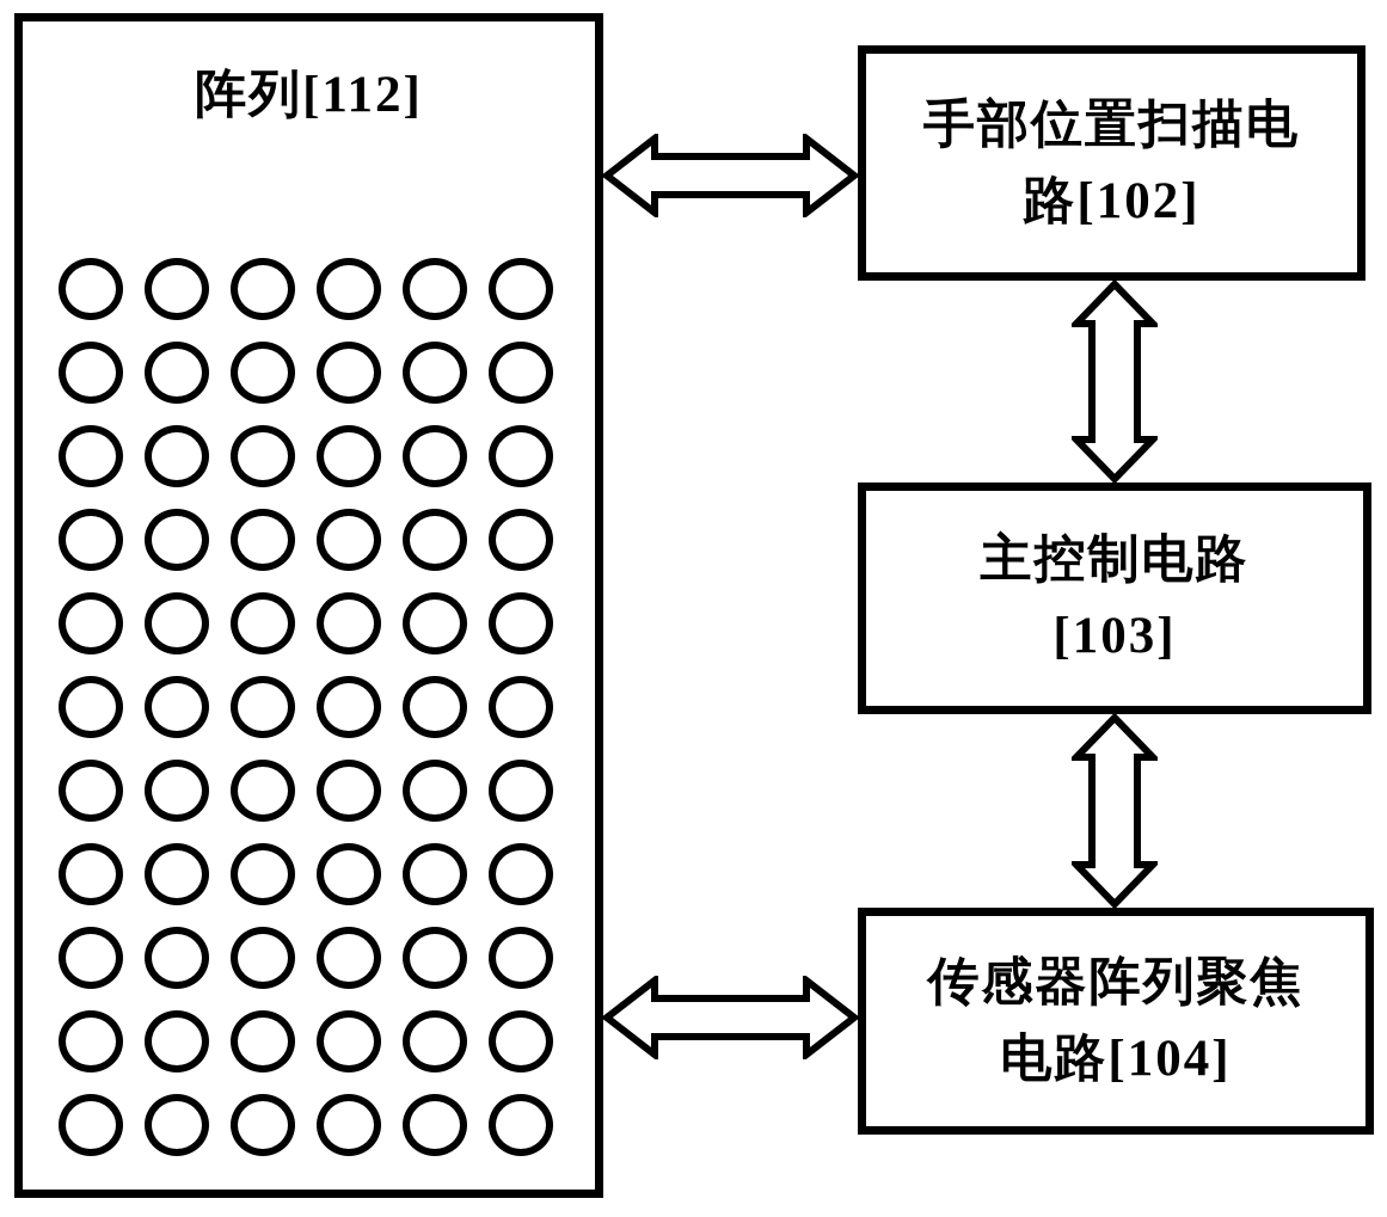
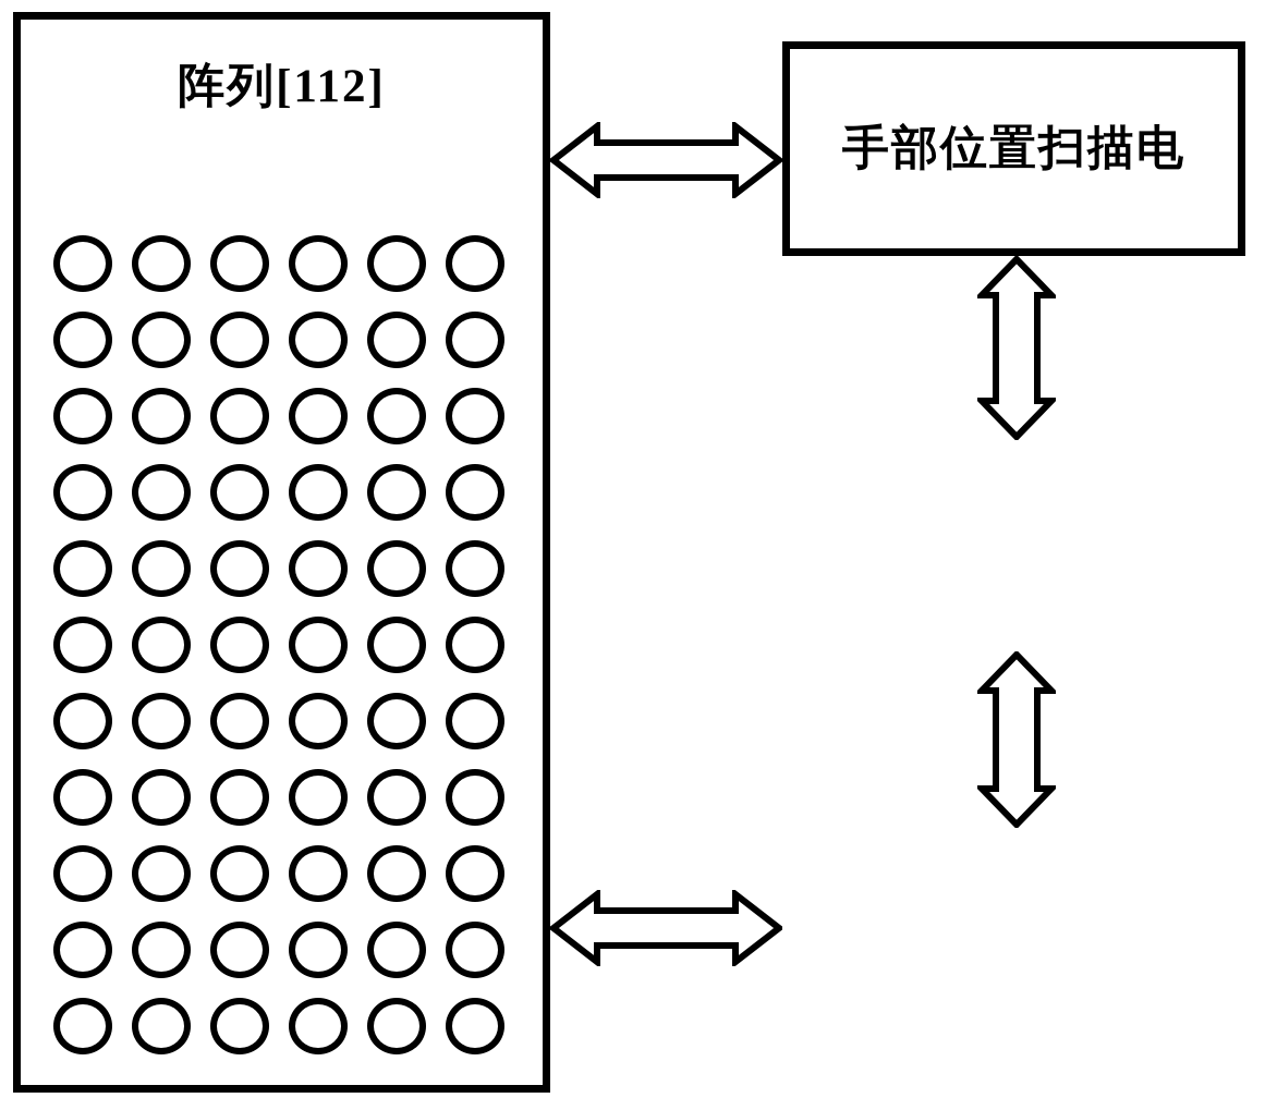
  阵列[112]
  手部位置扫描电
- 路[102]
- 主控制电路
- [103]
- 传感器阵列聚焦
- 电路[104]
